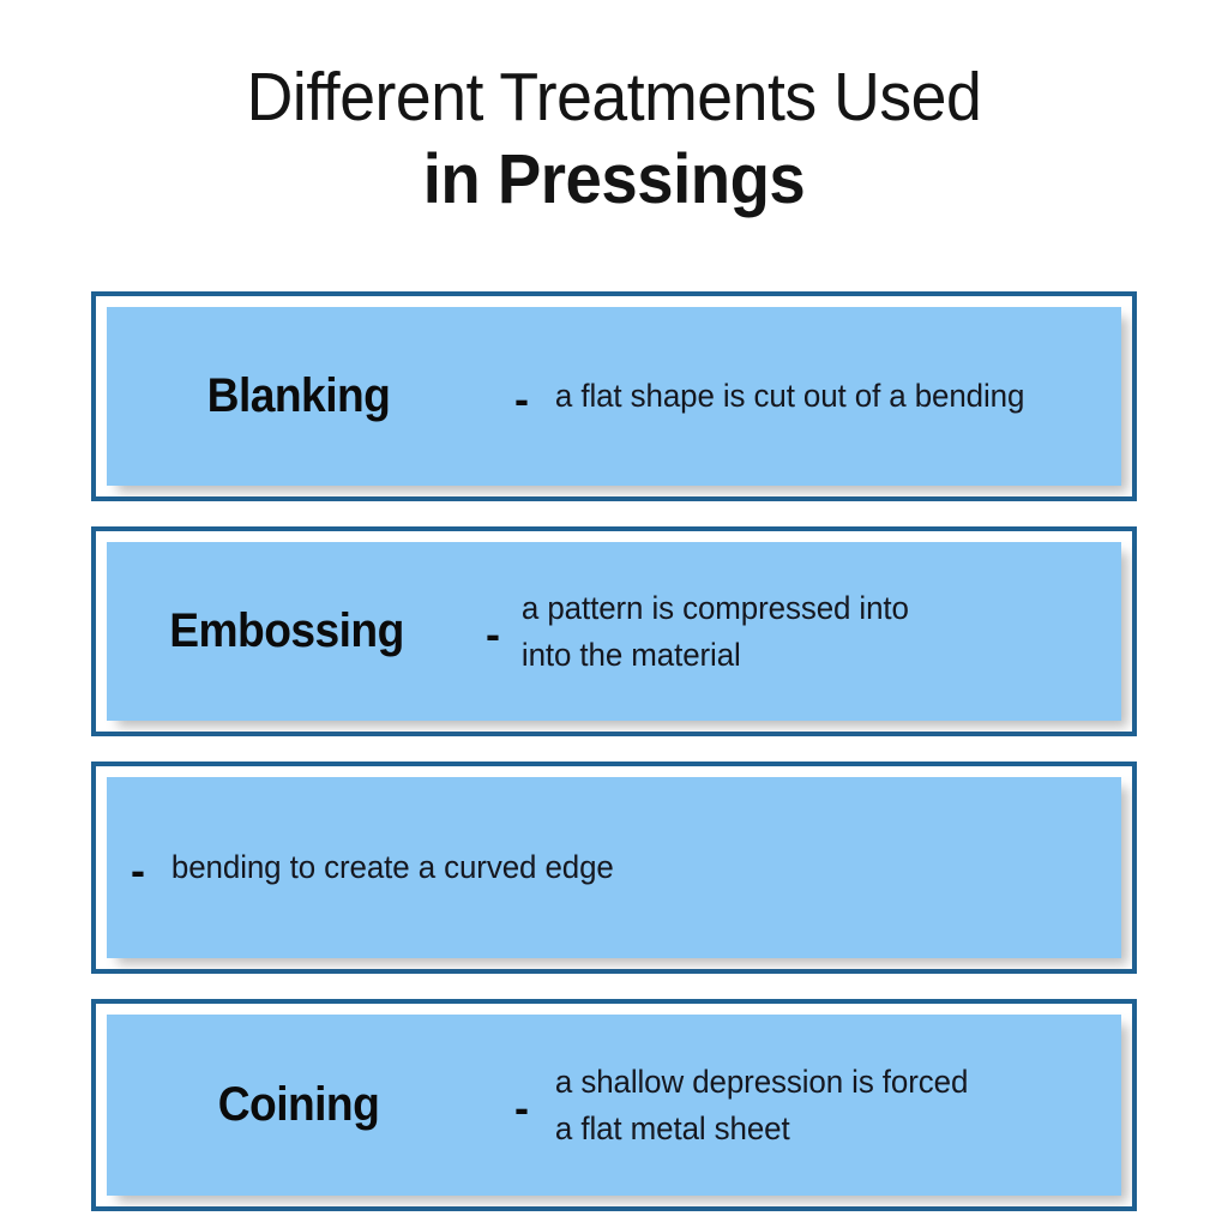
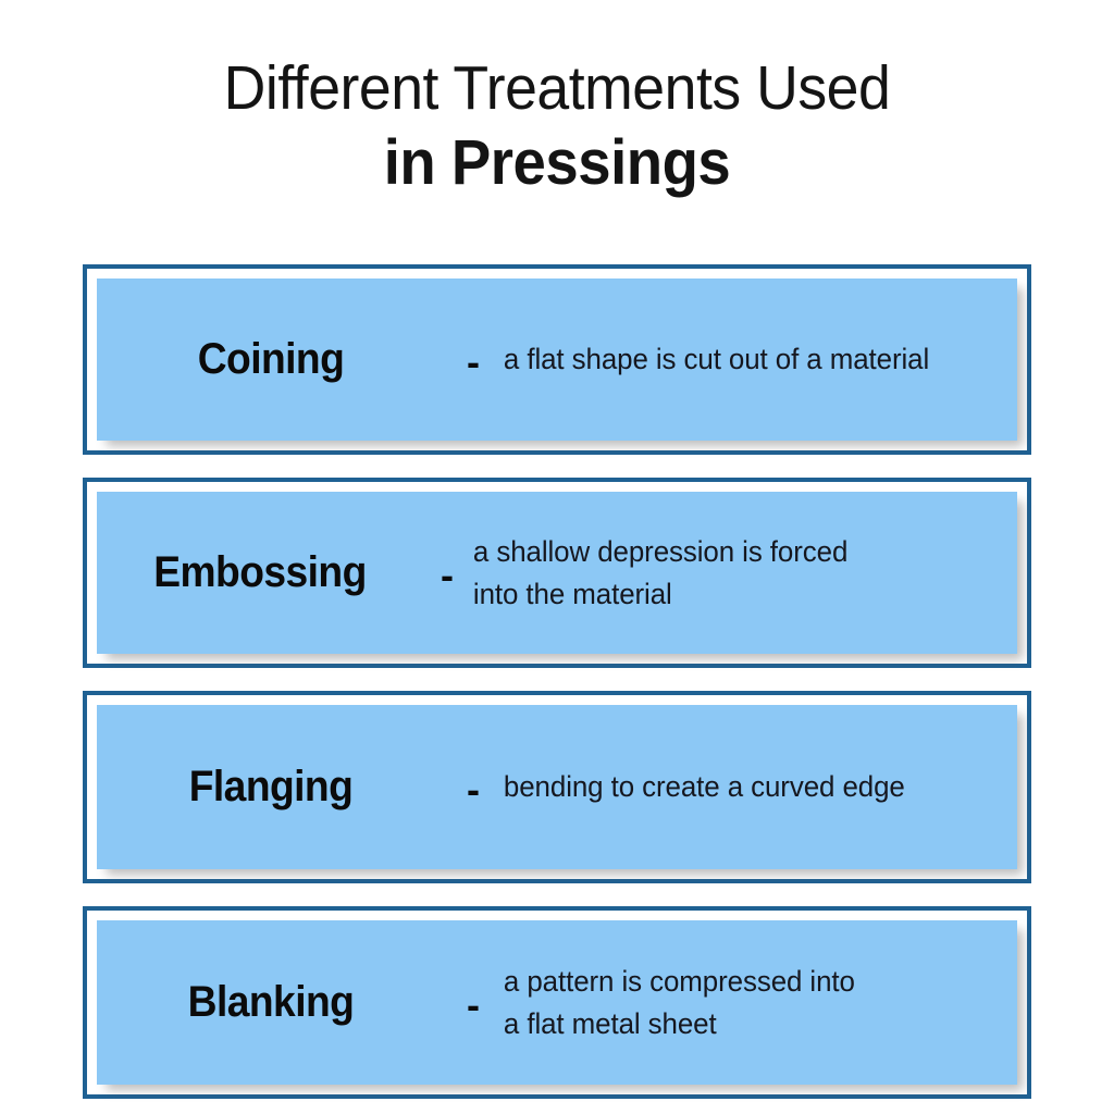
  Different Treatments Used
  in Pressings
- Blanking
+ Coining
  -
- a flat shape is cut out of a bending
+ a flat shape is cut out of a material
  Embossing
  -
- a pattern is compressed into
+ a shallow depression is forced
  into the material
+ Flanging
  -
  bending to create a curved edge
- Coining
+ Blanking
  -
- a shallow depression is forced
+ a pattern is compressed into
  a flat metal sheet
